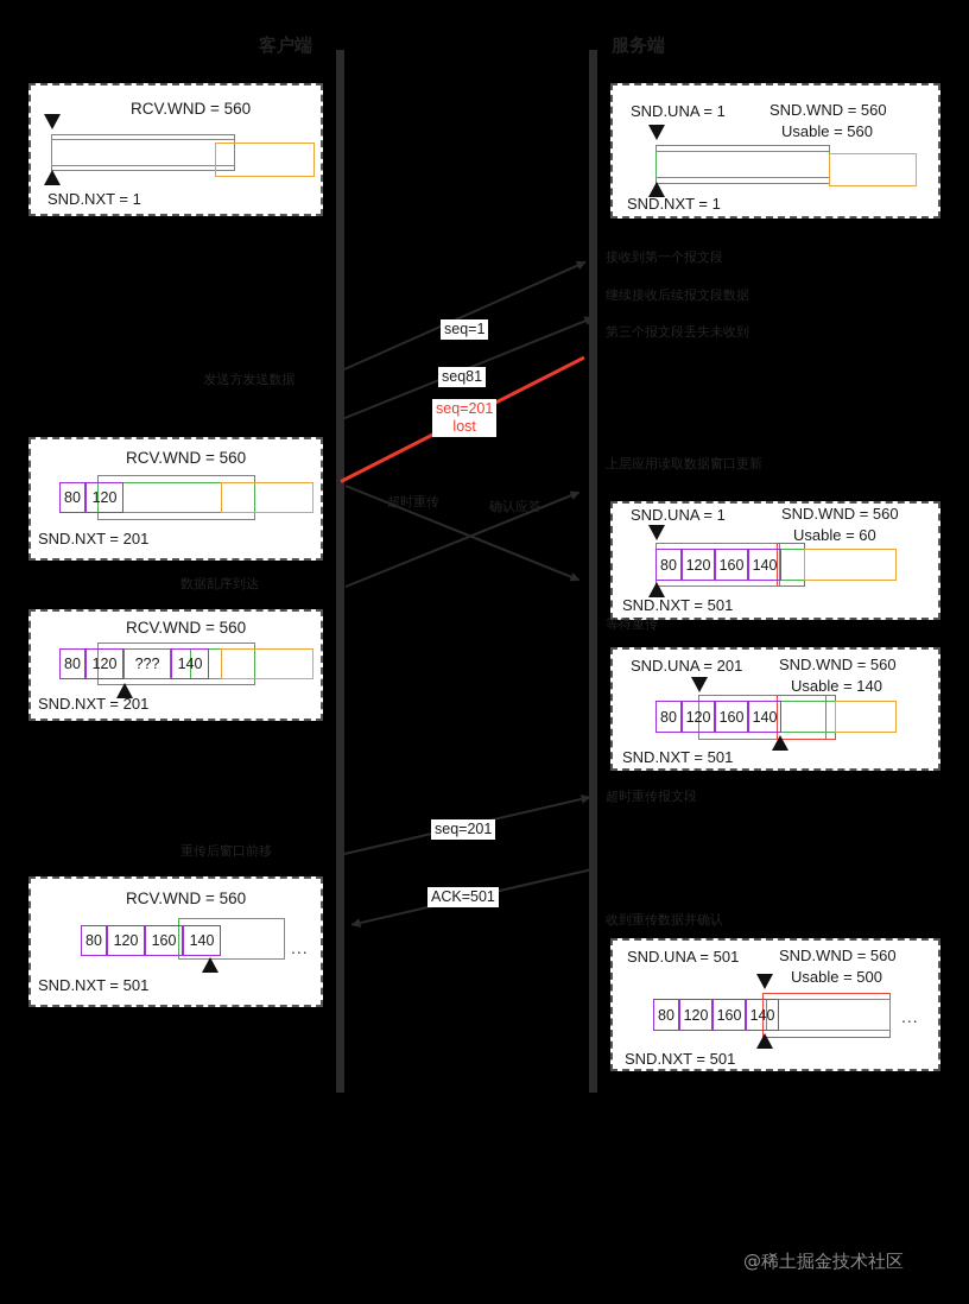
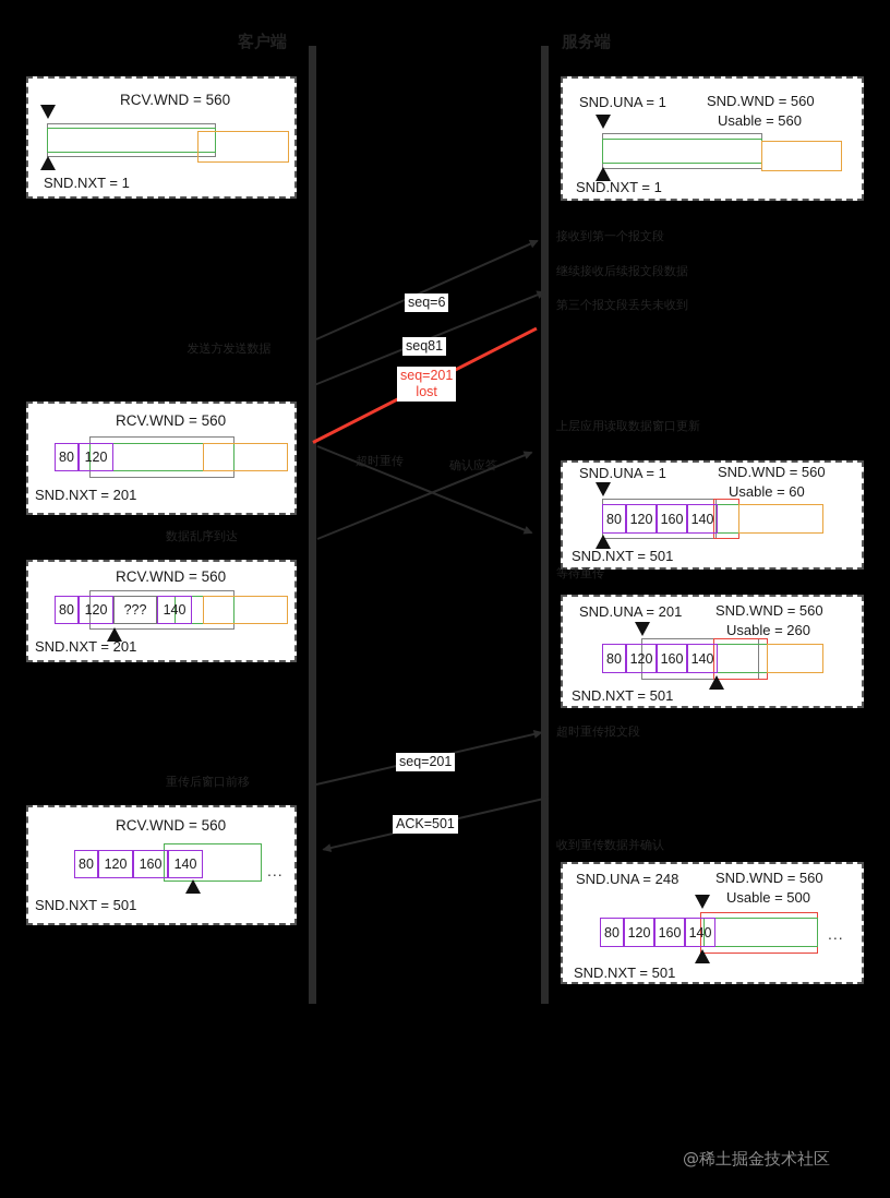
  客户端
  服务端
  RCV.WND = 560
  SND.NXT = 1
  RCV.WND = 560
  80
  120
  SND.NXT = 201
  RCV.WND = 560
  80
  120
  ???
  140
  SND.NXT = 201
  RCV.WND = 560
  80
  120
  160
  140
  ...
  SND.NXT = 501
  SND.UNA = 1
  SND.WND = 560
  Usable = 560
  SND.NXT = 1
  SND.UNA = 1
  SND.WND = 560
  Usable = 60
  80
  120
  160
  140
  SND.NXT = 501
  SND.UNA = 201
  SND.WND = 560
- Usable = 140
+ Usable = 260
  80
  120
  160
  140
  SND.NXT = 501
- SND.UNA = 501
+ SND.UNA = 248
  SND.WND = 560
  Usable = 500
  80
  120
  160
  140
  ...
  SND.NXT = 501
- seq=1
+ seq=6
  seq81
  seq=201
  lost
  超时重传
  确认应答
  seq=201
  ACK=501
  接收到第一个报文段
  继续接收后续报文段数据
  第三个报文段丢失未收到
  上层应用读取数据窗口更新
  等待重传
  超时重传报文段
  收到重传数据并确认
  发送方发送数据
  数据乱序到达
  重传后窗口前移
  @稀土掘金技术社区
